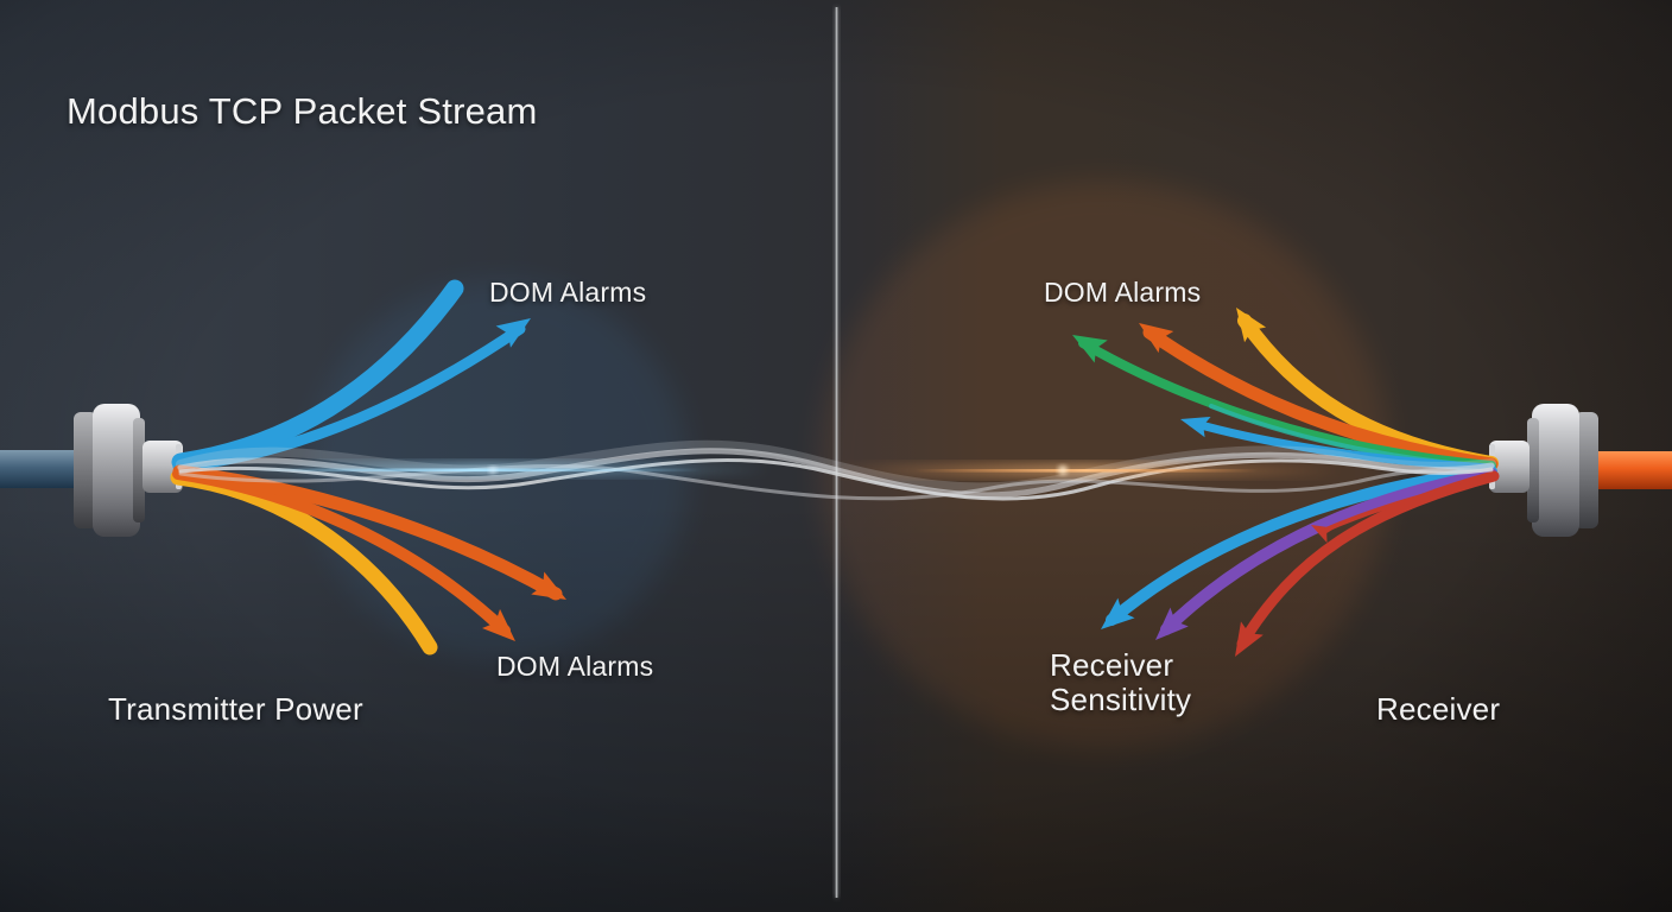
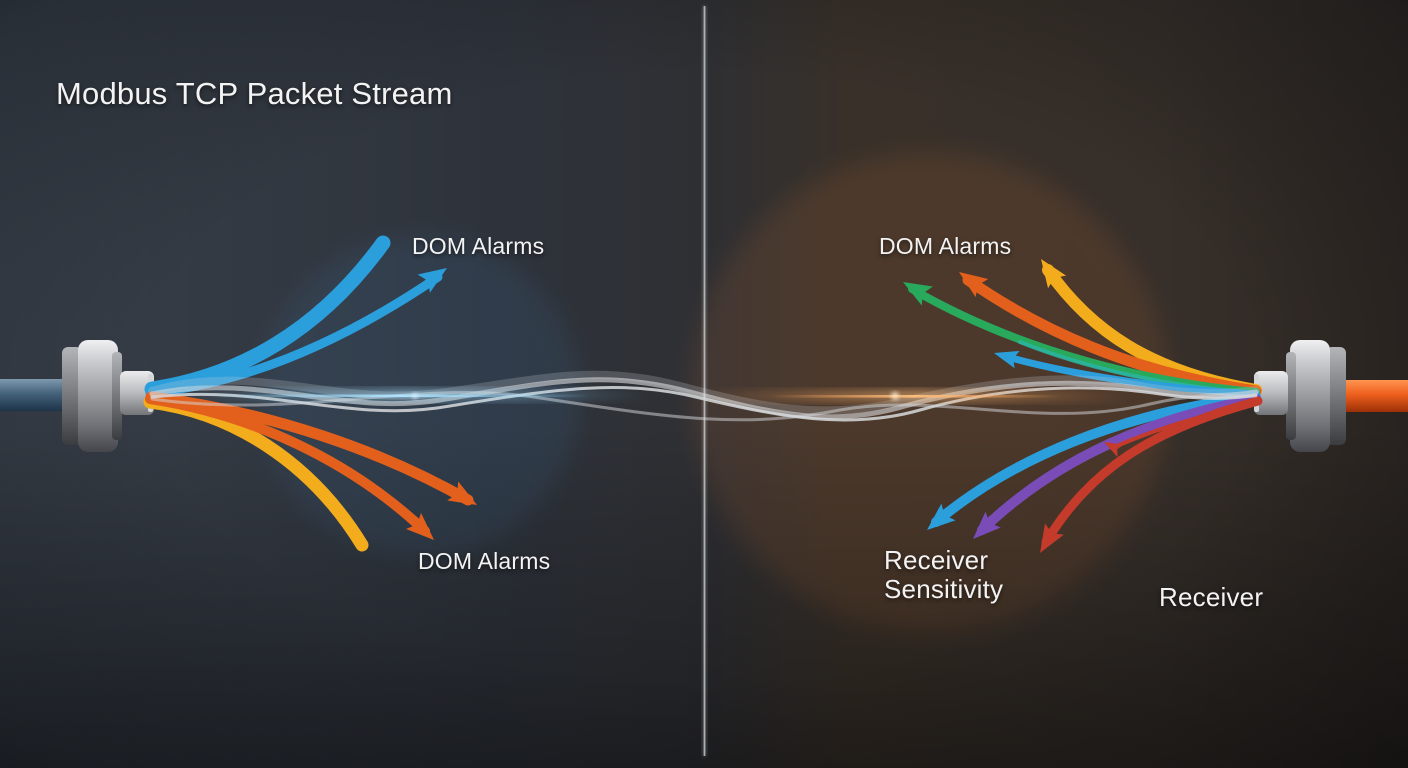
  Modbus TCP Packet Stream
  DOM Alarms
  DOM Alarms
- Transmitter Power
  DOM Alarms
  Receiver
  Sensitivity
  Receiver
